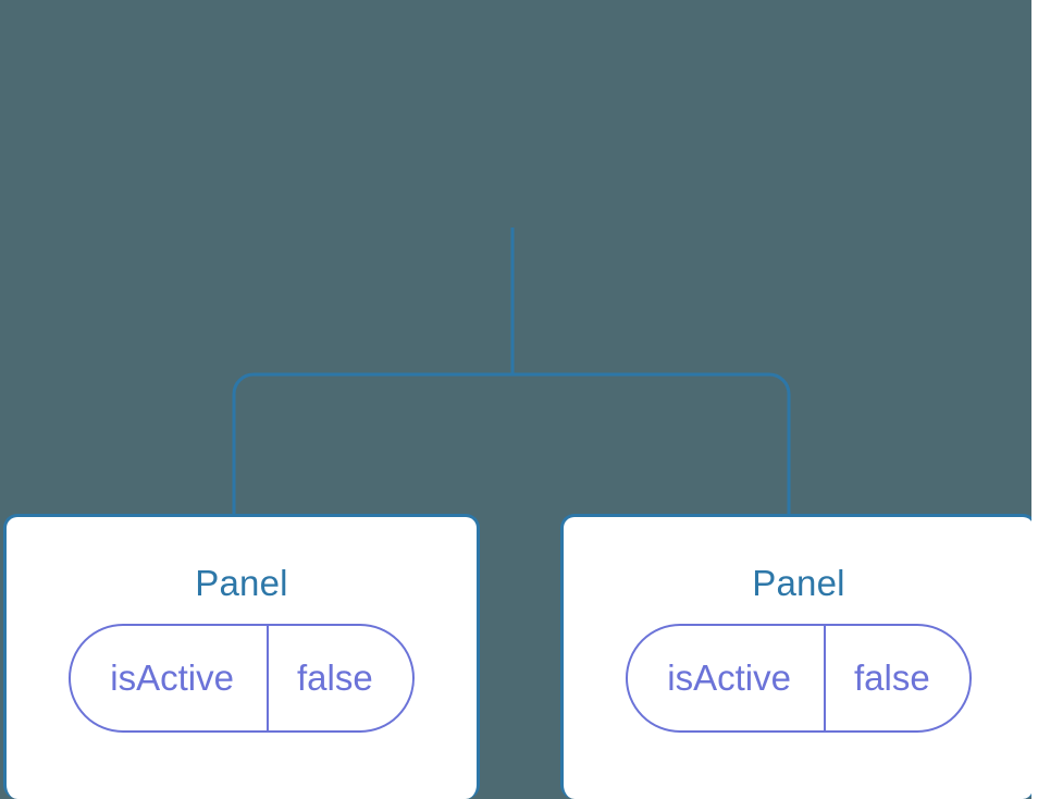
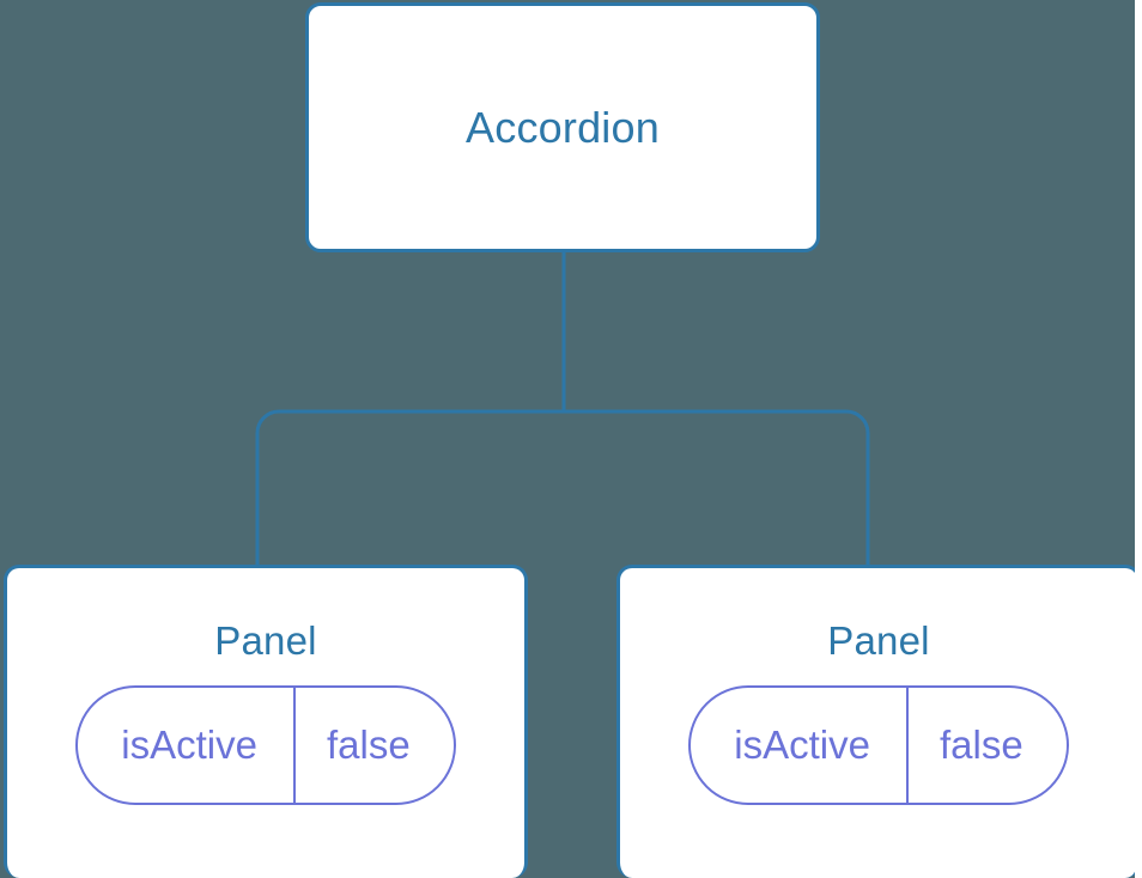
+ Accordion
  Panel
  isActive
  false
  Panel
  isActive
  false
